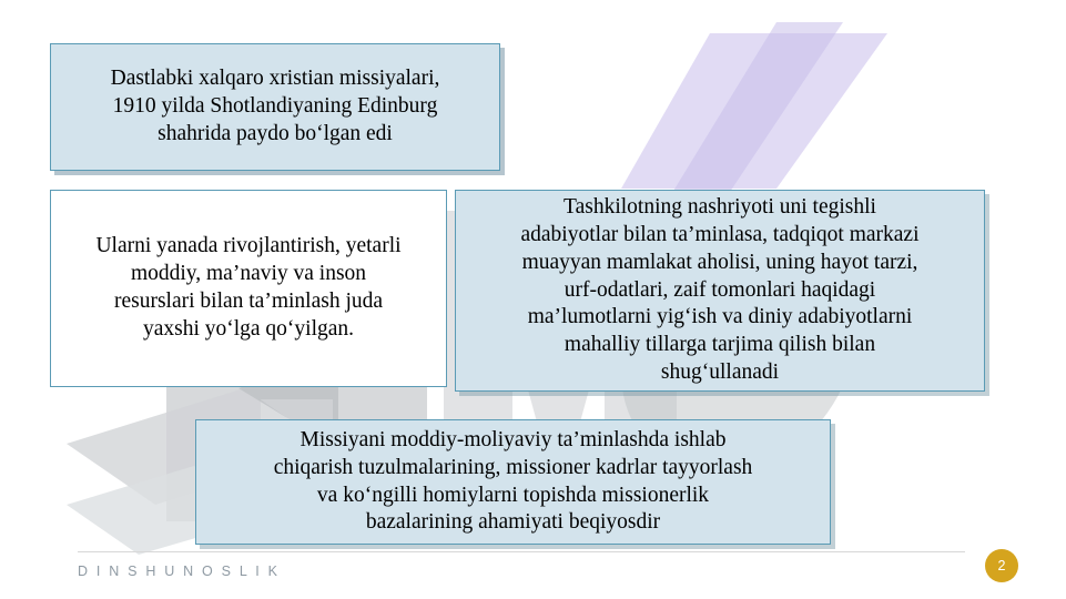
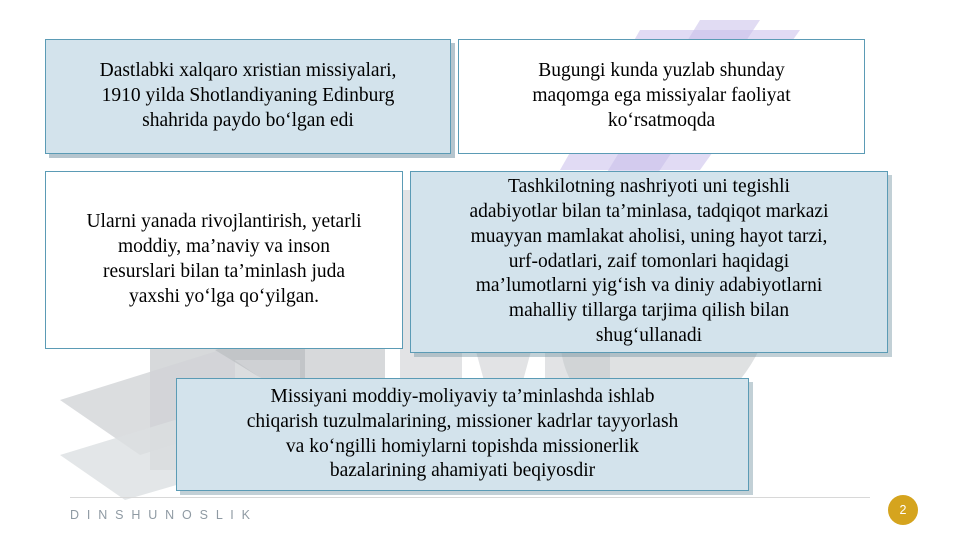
  Dastlabki xalqaro xristian missiyalari,
  1910 yilda Shotlandiyaning Edinburg
  shahrida paydo bo‘lgan edi
+ Bugungi kunda yuzlab shunday
+ maqomga ega missiyalar faoliyat
+ ko‘rsatmoqda
  Ularni yanada rivojlantirish, yetarli
  moddiy, ma’naviy va inson
  resurslari bilan ta’minlash juda
  yaxshi yo‘lga qo‘yilgan.
  Tashkilotning nashriyoti uni tegishli
  adabiyotlar bilan ta’minlasa, tadqiqot markazi
  muayyan mamlakat aholisi, uning hayot tarzi,
  urf-odatlari, zaif tomonlari haqidagi
  ma’lumotlarni yig‘ish va diniy adabiyotlarni
  mahalliy tillarga tarjima qilish bilan
  shug‘ullanadi
  Missiyani moddiy-moliyaviy ta’minlashda ishlab
  chiqarish tuzulmalarining, missioner kadrlar tayyorlash
  va ko‘ngilli homiylarni topishda missionerlik
  bazalarining ahamiyati beqiyosdir
  D I N S H U N O S L I K
  2
